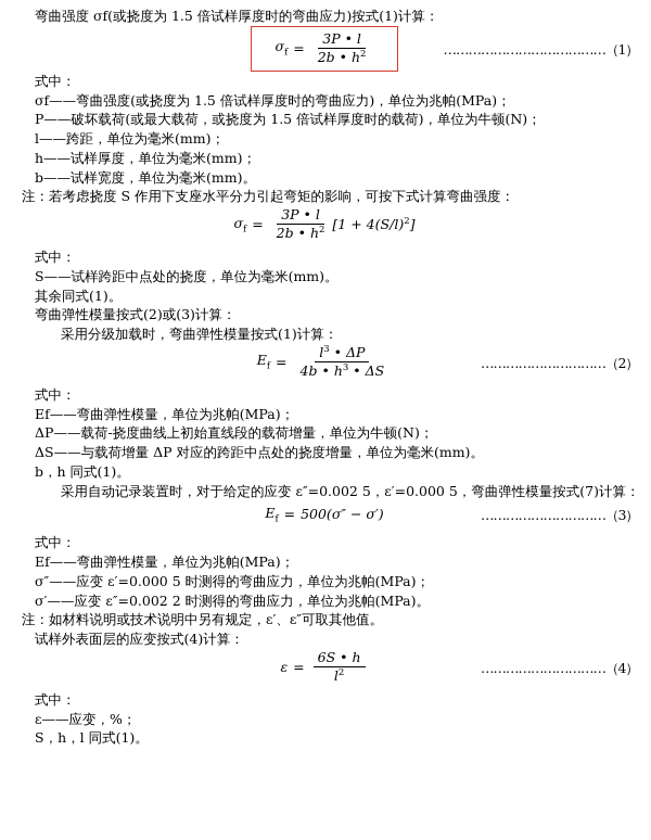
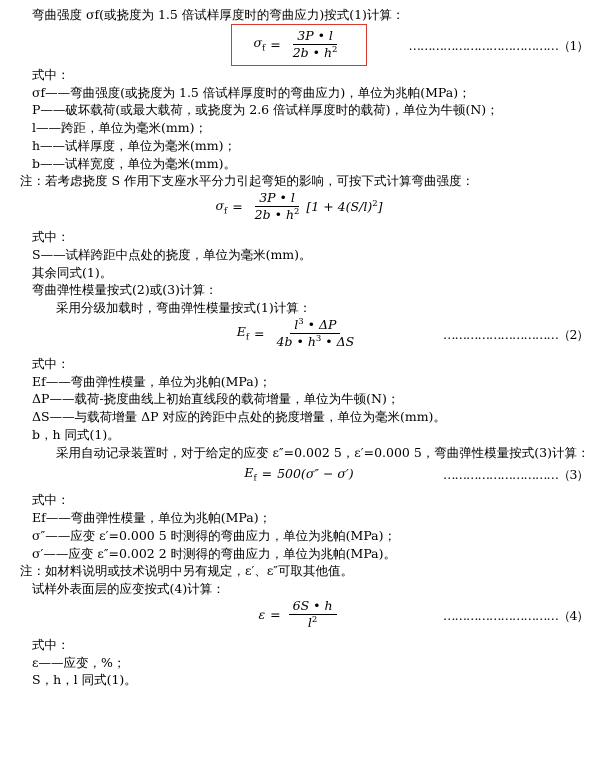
  弯曲强度 σf(或挠度为 1.5 倍试样厚度时的弯曲应力)按式(1)计算：
  σf
  =
  3P • l
  2b • h2
  …………………………………（1）
  式中：
  σf——弯曲强度(或挠度为 1.5 倍试样厚度时的弯曲应力)，单位为兆帕(MPa)；
- P——破坏载荷(或最大载荷，或挠度为 1.5 倍试样厚度时的载荷)，单位为牛顿(N)；
+ P——破坏载荷(或最大载荷，或挠度为 2.6 倍试样厚度时的载荷)，单位为牛顿(N)；
  l——跨距，单位为毫米(mm)；
  h——试样厚度，单位为毫米(mm)；
  b——试样宽度，单位为毫米(mm)。
  注：若考虑挠度 S 作用下支座水平分力引起弯矩的影响，可按下式计算弯曲强度：
  σf
  =
  3P • l
  2b • h2
  [1 + 4(S/l)2]
  式中：
  S——试样跨距中点处的挠度，单位为毫米(mm)。
  其余同式(1)。
  弯曲弹性模量按式(2)或(3)计算：
  采用分级加载时，弯曲弹性模量按式(1)计算：
  Ef
  =
  l3 • ΔP
  4b • h3 • ΔS
  …………………………（2）
  式中：
  Ef——弯曲弹性模量，单位为兆帕(MPa)；
  ΔP——载荷-挠度曲线上初始直线段的载荷增量，单位为牛顿(N)；
  ΔS——与载荷增量 ΔP 对应的跨距中点处的挠度增量，单位为毫米(mm)。
  b，h 同式(1)。
- 采用自动记录装置时，对于给定的应变 ε″=0.002 5，ε′=0.000 5，弯曲弹性模量按式(7)计算：
+ 采用自动记录装置时，对于给定的应变 ε″=0.002 5，ε′=0.000 5，弯曲弹性模量按式(3)计算：
  Ef
  =
  500(σ″ − σ′)
  …………………………（3）
  式中：
  Ef——弯曲弹性模量，单位为兆帕(MPa)；
  σ″——应变 ε′=0.000 5 时测得的弯曲应力，单位为兆帕(MPa)；
  σ′——应变 ε″=0.002 2 时测得的弯曲应力，单位为兆帕(MPa)。
  注：如材料说明或技术说明中另有规定，ε′、ε″可取其他值。
  试样外表面层的应变按式(4)计算：
  ε
  =
  6S • h
  l2
  …………………………（4）
  式中：
  ε——应变，%；
  S，h，l 同式(1)。
